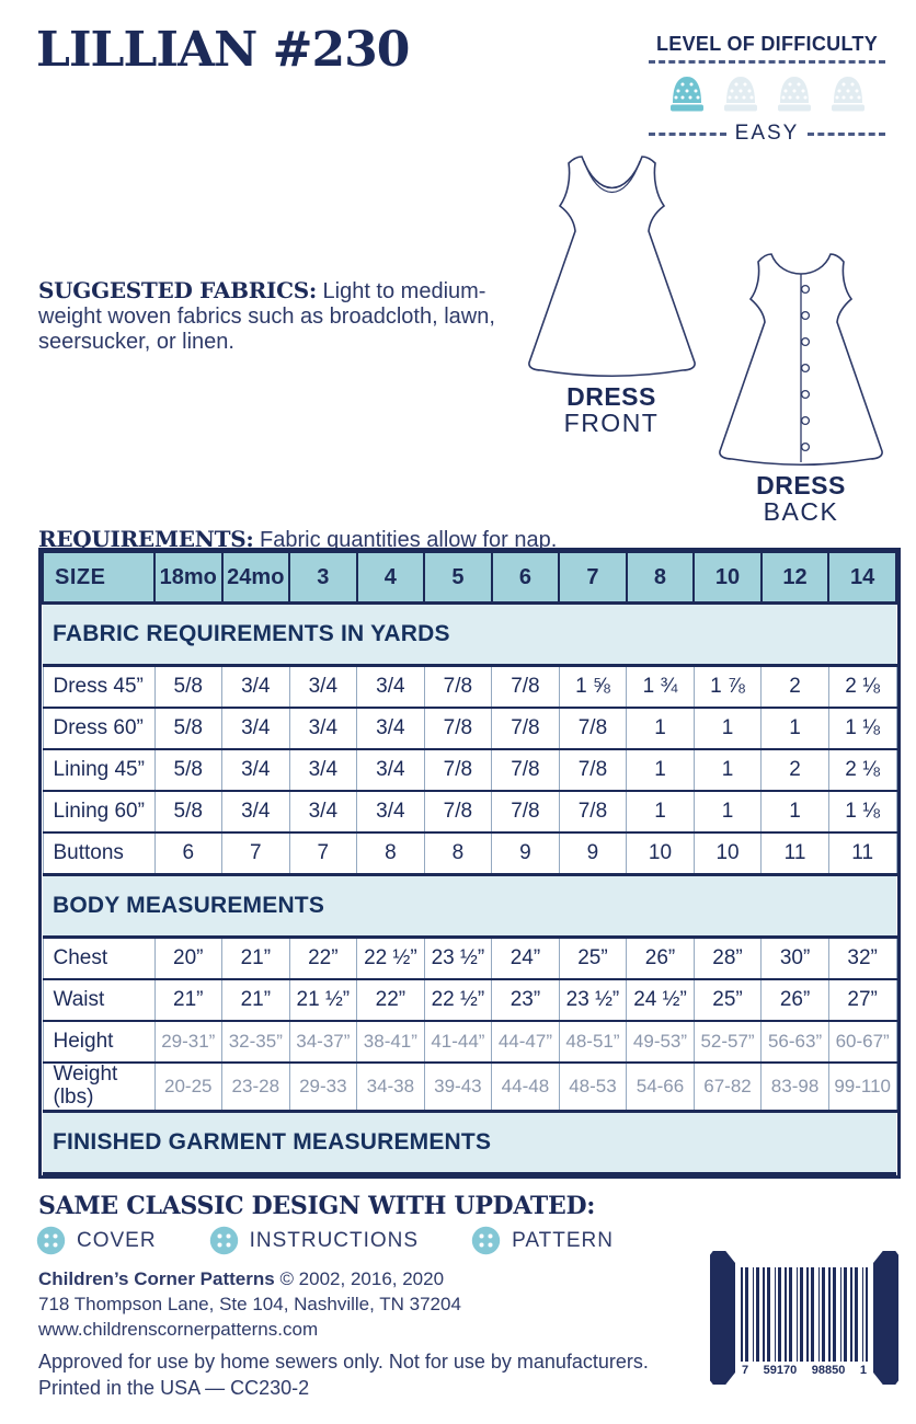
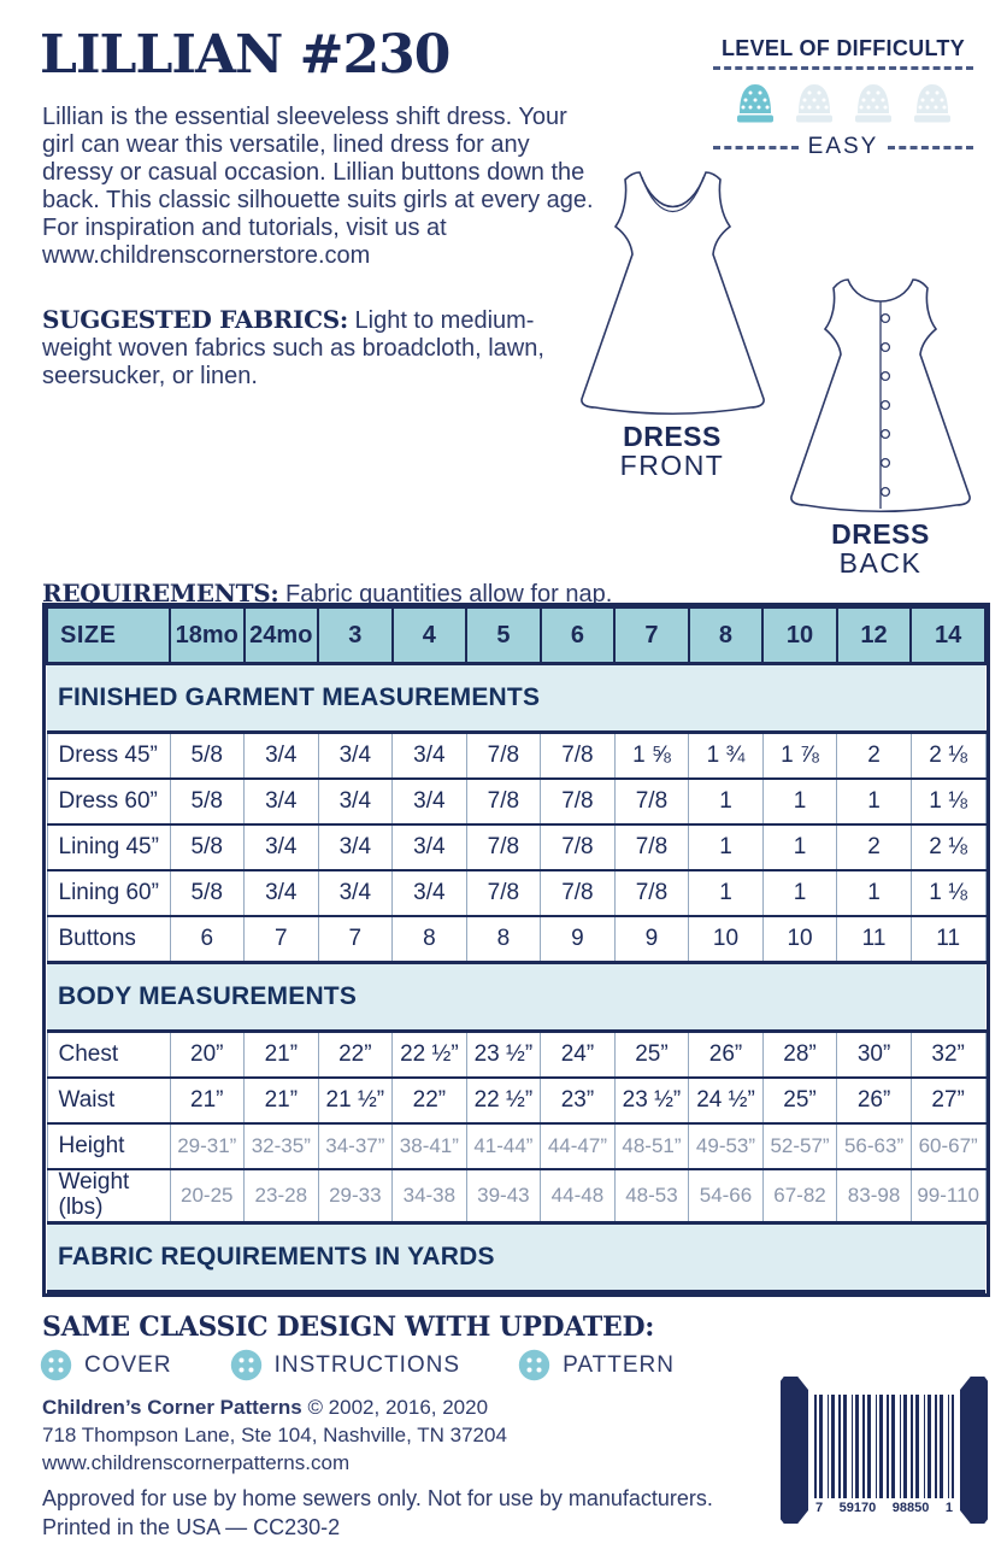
  LILLIAN #230
+ Lillian is the essential sleeveless shift dress. Your girl can wear this versatile, lined dress for any dressy or casual occasion. Lillian buttons down the back. This classic silhouette suits girls at every age. For inspiration and tutorials, visit us at www.childrenscornerstore.com
  LEVEL OF DIFFICULTY
  EASY
  DRESS
  FRONT
  DRESS
  BACK
  SUGGESTED FABRICS: Light to medium-weight woven fabrics such as broadcloth, lawn, seersucker, or linen.
  REQUIREMENTS: Fabric quantities allow for nap.
  SIZE	18mo	24mo	3	4	5	6	7	8	10	12	14
- FABRIC REQUIREMENTS IN YARDS
+ FINISHED GARMENT MEASUREMENTS
  Dress 45”	5/8	3/4	3/4	3/4	7/8	7/8	1 ⅝	1 ¾	1 ⅞	2	2 ⅛
  Dress 60”	5/8	3/4	3/4	3/4	7/8	7/8	7/8	1	1	1	1 ⅛
  Lining 45”	5/8	3/4	3/4	3/4	7/8	7/8	7/8	1	1	2	2 ⅛
  Lining 60”	5/8	3/4	3/4	3/4	7/8	7/8	7/8	1	1	1	1 ⅛
  Buttons	6	7	7	8	8	9	9	10	10	11	11
  BODY MEASUREMENTS
  Chest	20”	21”	22”	22 ½”	23 ½”	24”	25”	26”	28”	30”	32”
  Waist	21”	21”	21 ½”	22”	22 ½”	23”	23 ½”	24 ½”	25”	26”	27”
  Height	29-31”	32-35”	34-37”	38-41”	41-44”	44-47”	48-51”	49-53”	52-57”	56-63”	60-67”
  Weight (lbs)	20-25	23-28	29-33	34-38	39-43	44-48	48-53	54-66	67-82	83-98	99-110
- FINISHED GARMENT MEASUREMENTS
+ FABRIC REQUIREMENTS IN YARDS
  SAME CLASSIC DESIGN WITH UPDATED:
  COVER
  INSTRUCTIONS
  PATTERN
  Children’s Corner Patterns © 2002, 2016, 2020
  718 Thompson Lane, Ste 104, Nashville, TN 37204
  www.childrenscornerpatterns.com
  Approved for use by home sewers only. Not for use by manufacturers.
  Printed in the USA — CC230-2
  7
  59170
  98850
  1
